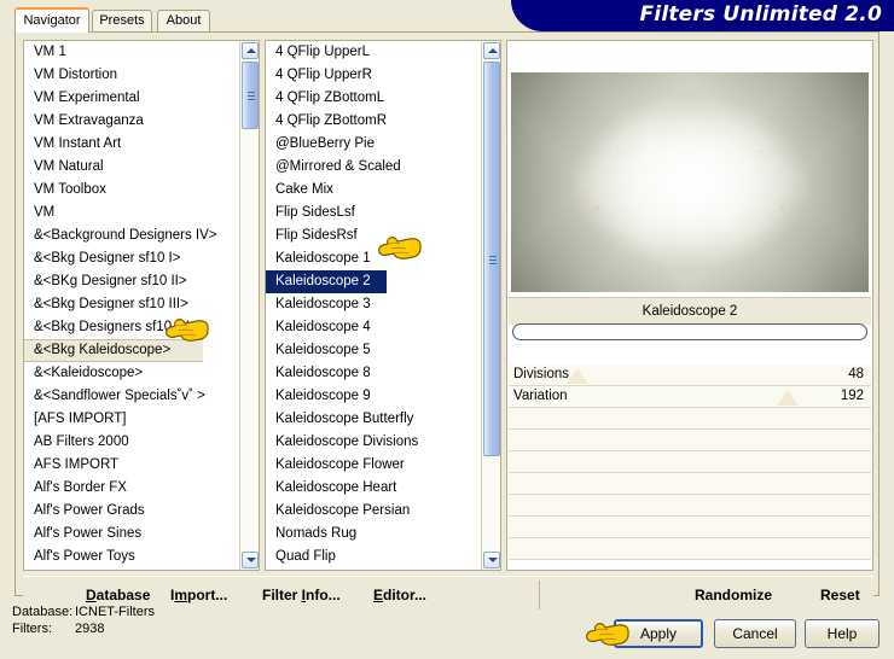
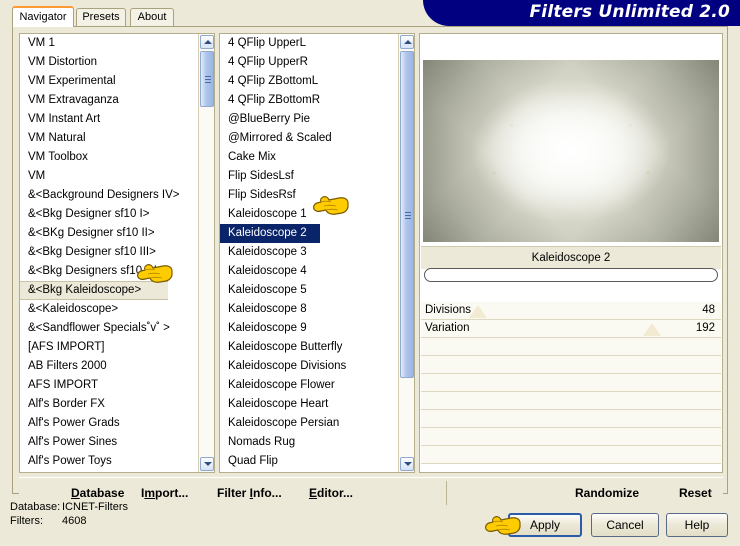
  Filters Unlimited 2.0
  Navigator
  Presets
  About
  VM 1
  VM Distortion
  VM Experimental
  VM Extravaganza
  VM Instant Art
  VM Natural
  VM Toolbox
  VM
  &<Background Designers IV>
  &<Bkg Designer sf10 I>
  &<BKg Designer sf10 II>
  &<Bkg Designer sf10 III>
  &<Bkg Designers sf10
  &<Bkg Kaleidoscope>
  &<Kaleidoscope>
  &<Sandflower Specials˚v˚ >
  [AFS IMPORT]
  AB Filters 2000
  AFS IMPORT
  Alf's Border FX
  Alf's Power Grads
  Alf's Power Sines
  Alf's Power Toys
  4 QFlip UpperL
  4 QFlip UpperR
  4 QFlip ZBottomL
  4 QFlip ZBottomR
  @BlueBerry Pie
  @Mirrored & Scaled
  Cake Mix
  Flip SidesLsf
  Flip SidesRsf
  Kaleidoscope 1
  Kaleidoscope 2
  Kaleidoscope 3
  Kaleidoscope 4
  Kaleidoscope 5
  Kaleidoscope 8
  Kaleidoscope 9
  Kaleidoscope Butterfly
  Kaleidoscope Divisions
  Kaleidoscope Flower
  Kaleidoscope Heart
  Kaleidoscope Persian
  Nomads Rug
  Quad Flip
  Kaleidoscope 2
  Divisions
  48
  Variation
  192
  Database
  Import...
  Filter Info...
  Editor...
  Randomize
  Reset
  Database: ICNET-Filters
- Filters: 2938
+ Filters: 4608
  Apply
  Cancel
  Help
